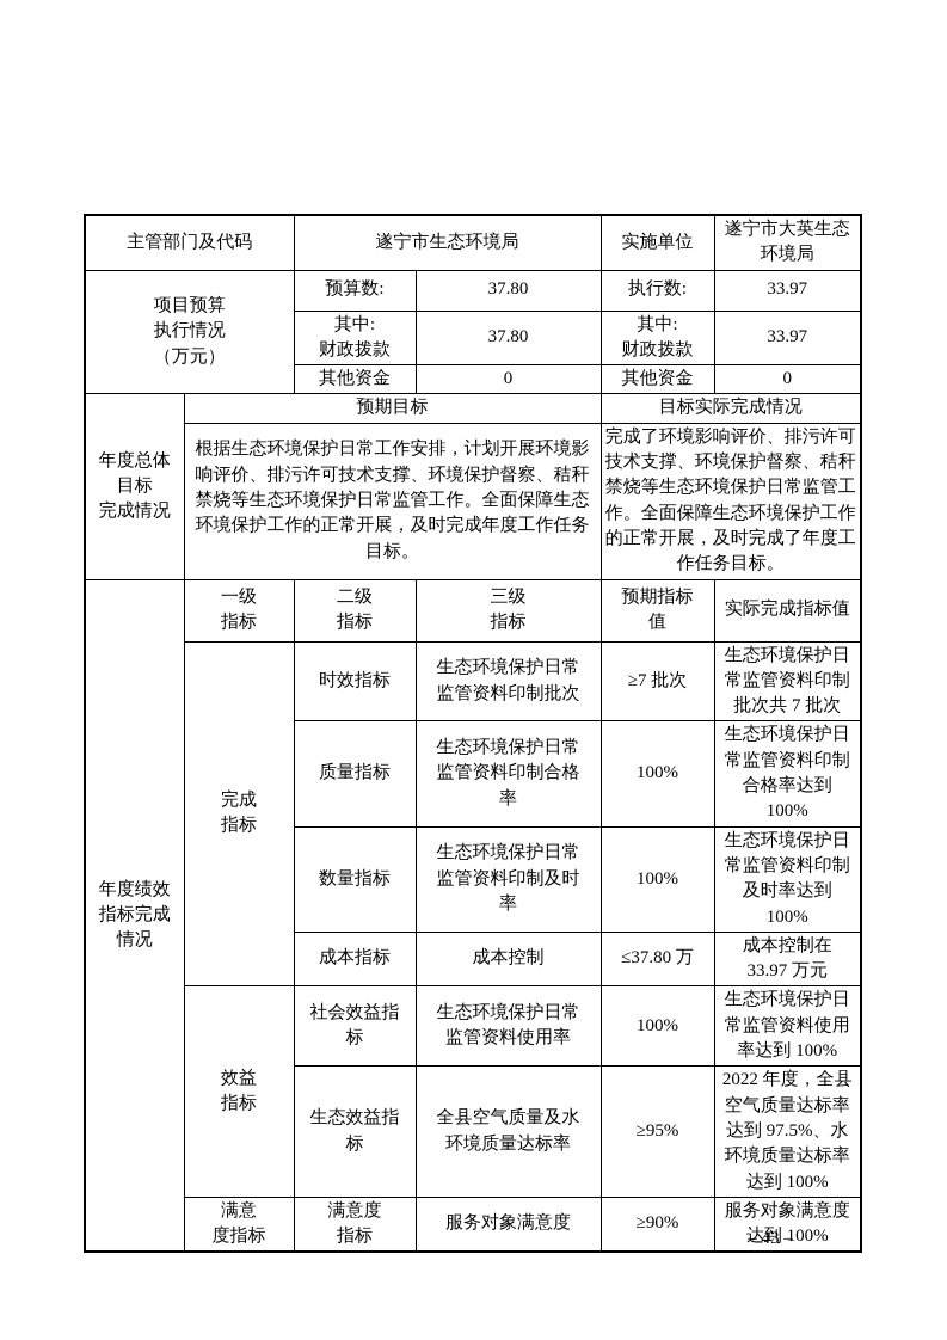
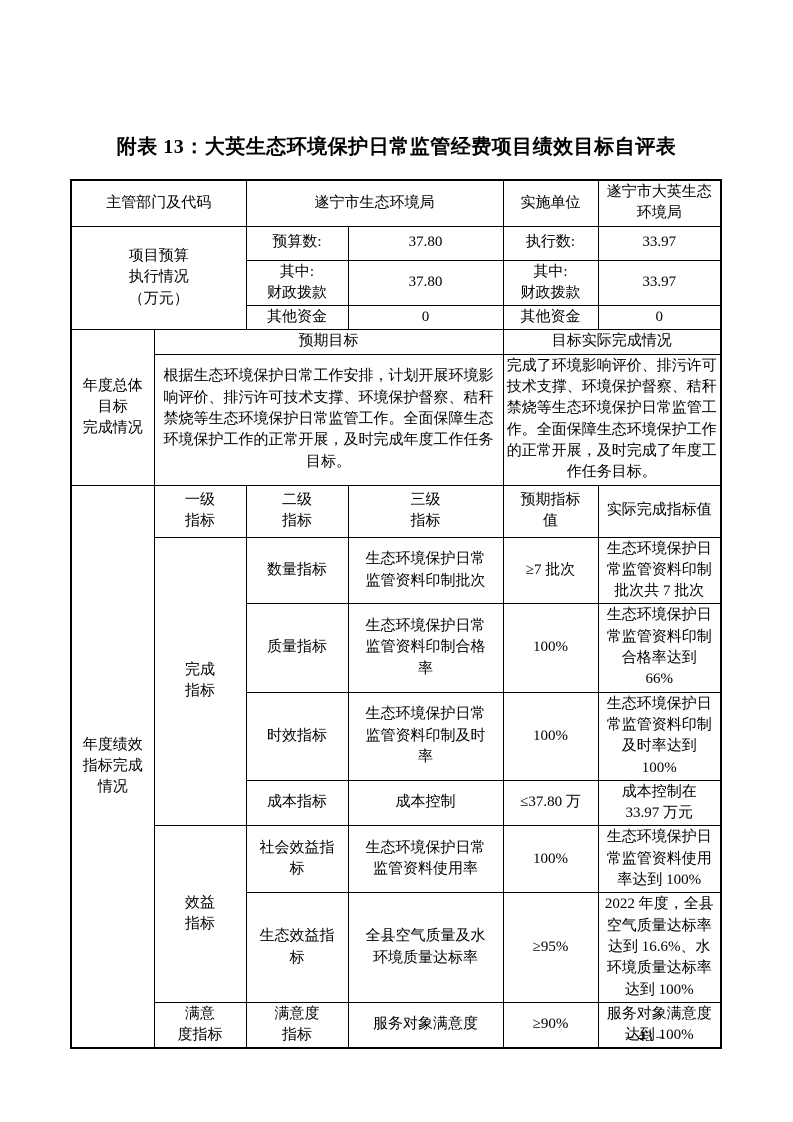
+ 附表 13：大英生态环境保护日常监管经费项目绩效目标自评表
  主管部门及代码	遂宁市生态环境局	实施单位	遂宁市大英生态 环境局
  项目预算 执行情况 （万元）	预算数:	37.80	执行数:	33.97
  其中: 财政拨款	37.80	其中: 财政拨款	33.97
  其他资金	0	其他资金	0
  年度总体 目标 完成情况	预期目标	目标实际完成情况
  根据生态环境保护日常工作安排，计划开展环境影响评价、排污许可技术支撑、环境保护督察、秸秆禁烧等生态环境保护日常监管工作。全面保障生态环境保护工作的正常开展，及时完成年度工作任务目标。	完成了环境影响评价、排污许可技术支撑、环境保护督察、秸秆禁烧等生态环境保护日常监管工作。全面保障生态环境保护工作的正常开展，及时完成了年度工作任务目标。
  年度绩效 指标完成 情况	一级 指标	二级 指标	三级 指标	预期指标 值	实际完成指标值
- 完成 指标	时效指标	生态环境保护日常 监管资料印制批次	≥7 批次	生态环境保护日 常监管资料印制 批次共 7 批次
+ 完成 指标	数量指标	生态环境保护日常 监管资料印制批次	≥7 批次	生态环境保护日 常监管资料印制 批次共 7 批次
- 质量指标	生态环境保护日常 监管资料印制合格 率	100%	生态环境保护日 常监管资料印制 合格率达到 100%
+ 质量指标	生态环境保护日常 监管资料印制合格 率	100%	生态环境保护日 常监管资料印制 合格率达到 66%
- 数量指标	生态环境保护日常 监管资料印制及时 率	100%	生态环境保护日 常监管资料印制 及时率达到 100%
+ 时效指标	生态环境保护日常 监管资料印制及时 率	100%	生态环境保护日 常监管资料印制 及时率达到 100%
  成本指标	成本控制	≤37.80 万	成本控制在 33.97 万元
  效益 指标	社会效益指 标	生态环境保护日常 监管资料使用率	100%	生态环境保护日 常监管资料使用 率达到 100%
- 生态效益指 标	全县空气质量及水 环境质量达标率	≥95%	2022 年度，全县 空气质量达标率 达到 97.5%、水 环境质量达标率 达到 100%
+ 生态效益指 标	全县空气质量及水 环境质量达标率	≥95%	2022 年度，全县 空气质量达标率 达到 16.6%、水 环境质量达标率 达到 100%
  满意 度指标	满意度 指标	服务对象满意度	≥90%	服务对象满意度 达到 100%
  – 43 –
